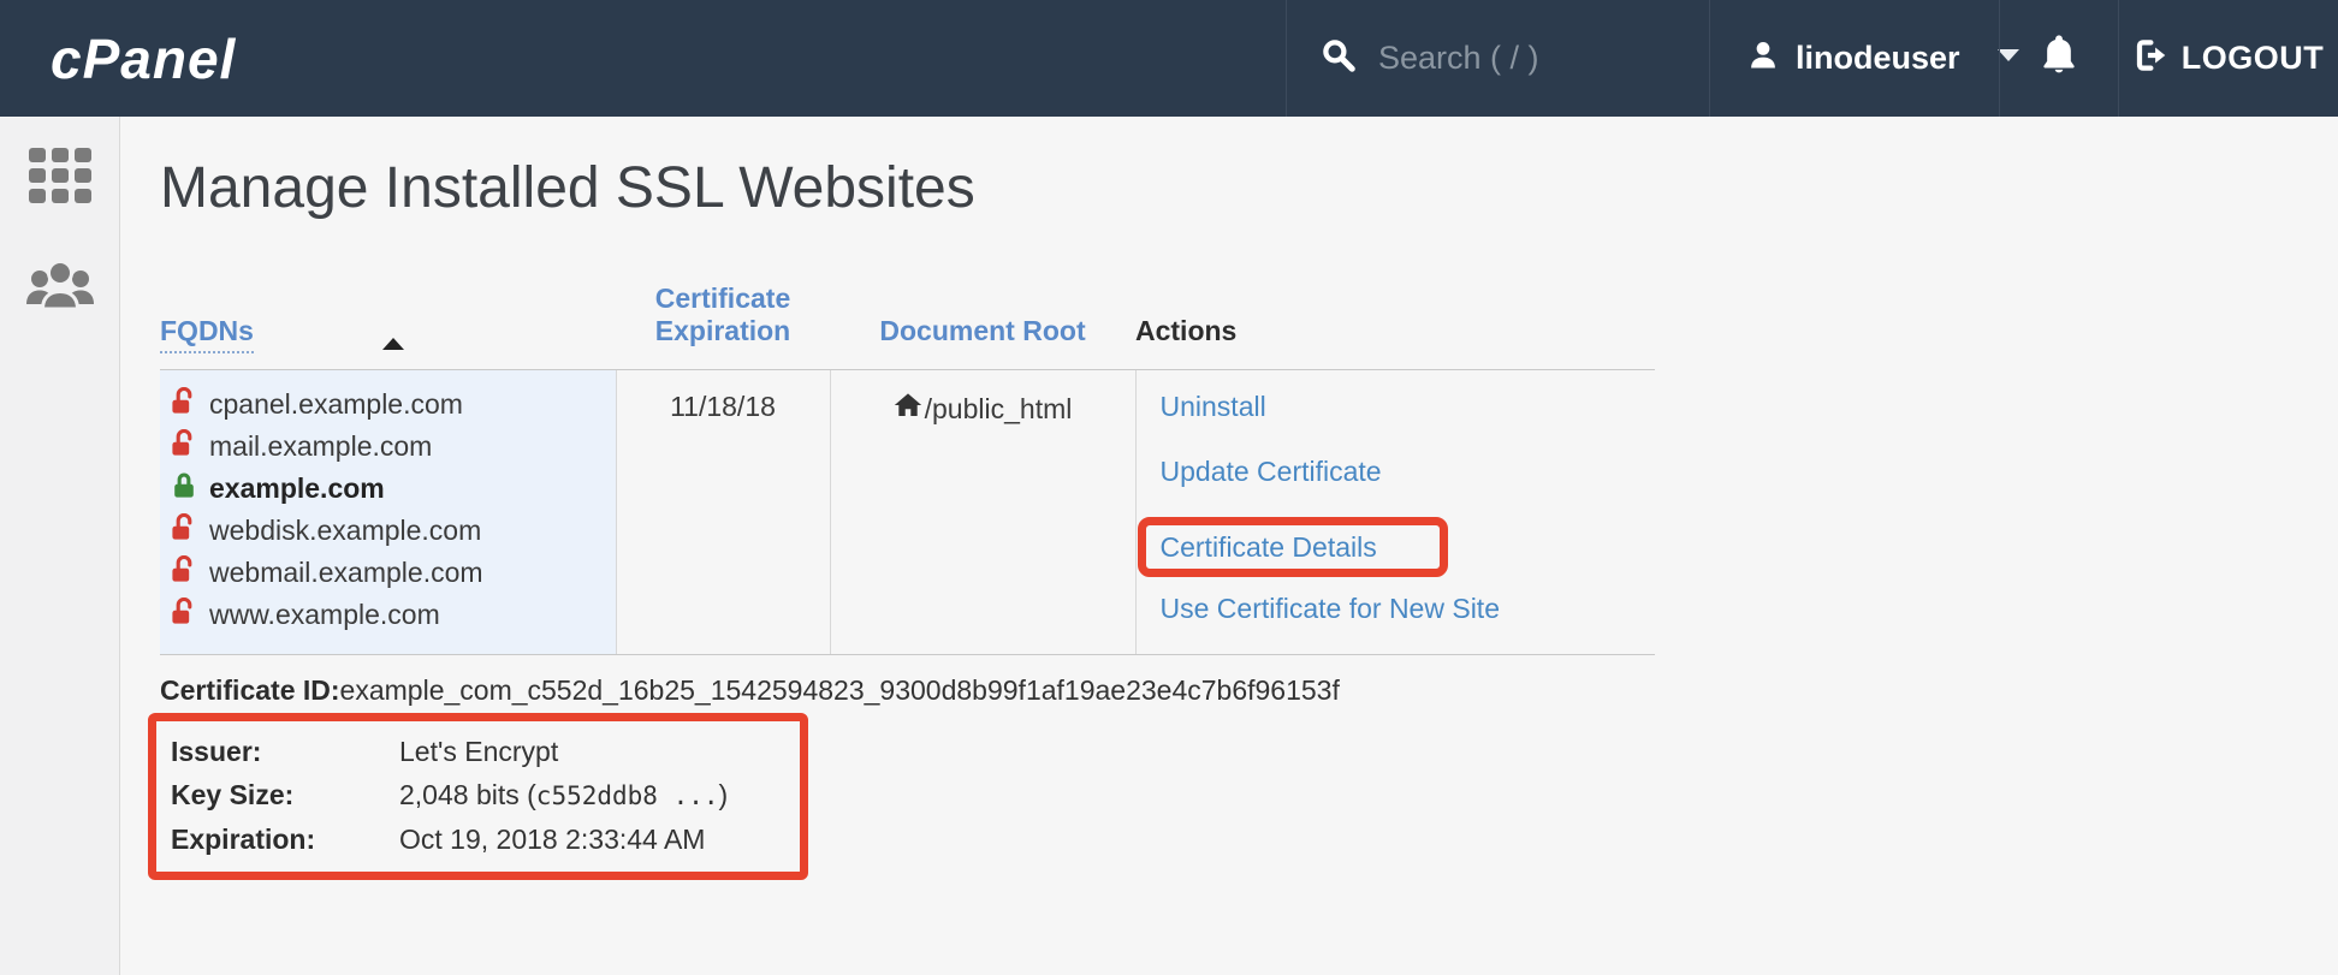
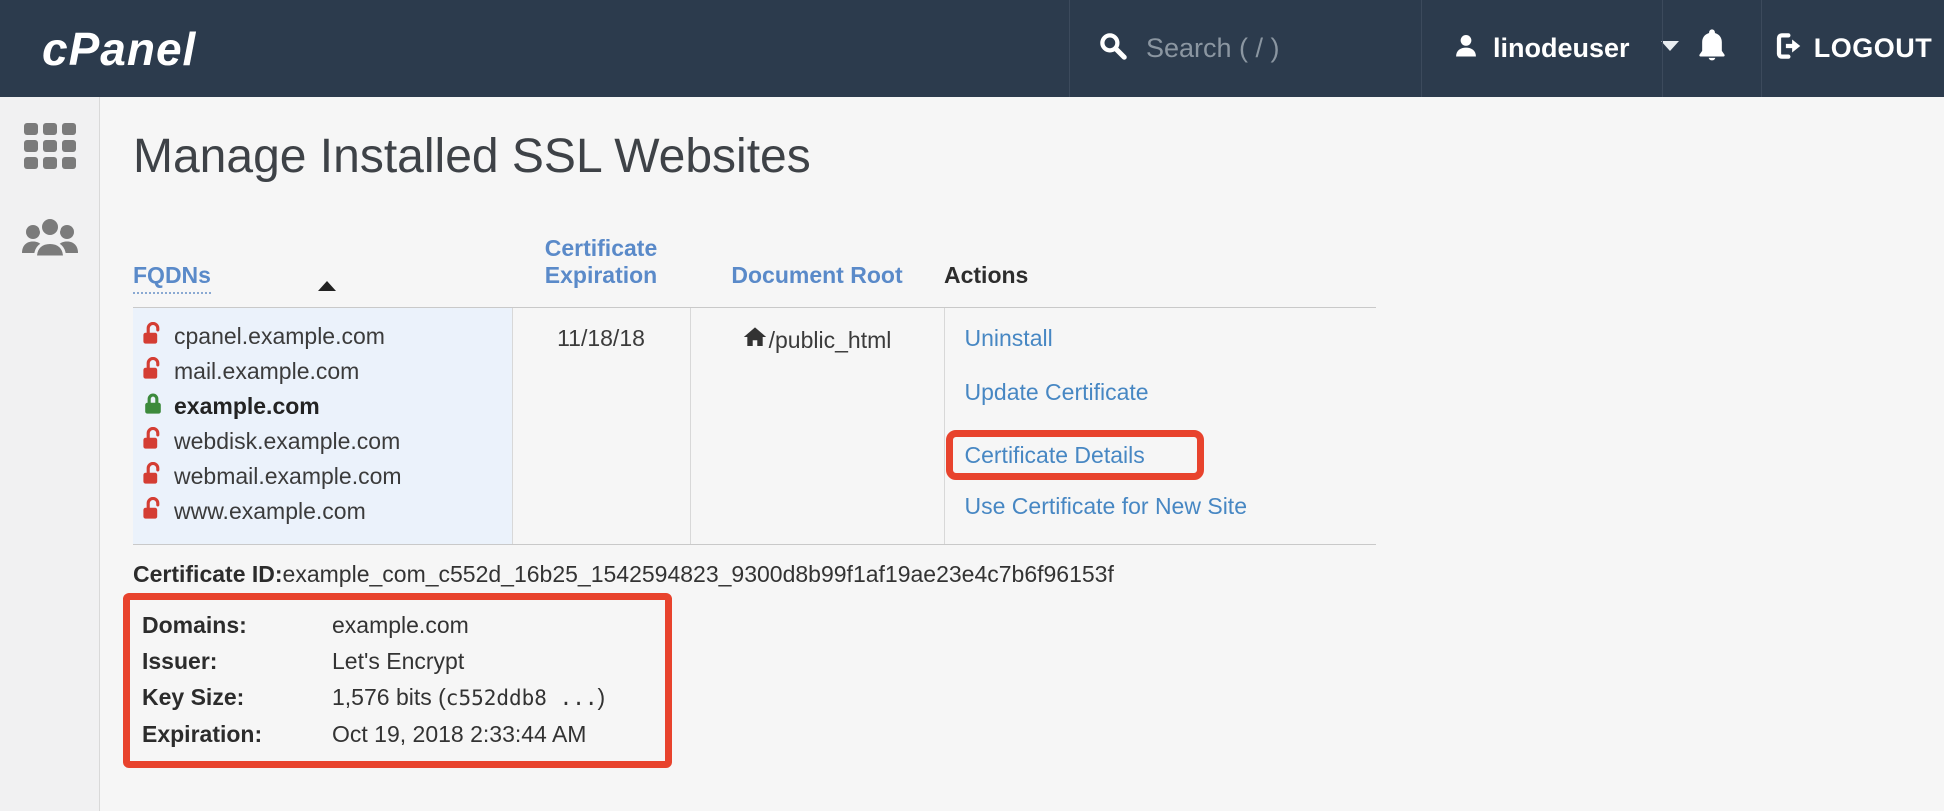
  cPanel
  Search ( / )
  linodeuser
  LOGOUT
  Manage Installed SSL Websites
  FQDNs	Certificate Expiration	Document Root	Actions
  cpanel.example.com mail.example.com example.com webdisk.example.com webmail.example.com www.example.com	11/18/18	/public_html	Uninstall Update Certificate Certificate Details Use Certificate for New Site
  Certificate ID:example_com_c552d_16b25_1542594823_9300d8b99f1af19ae23e4c7b6f96153f
+ Domains:
+ example.com
  Issuer:
  Let's Encrypt
  Key Size:
- 2,048 bits (c552ddb8 ...)
+ 1,576 bits (c552ddb8 ...)
  Expiration:
  Oct 19, 2018 2:33:44 AM
